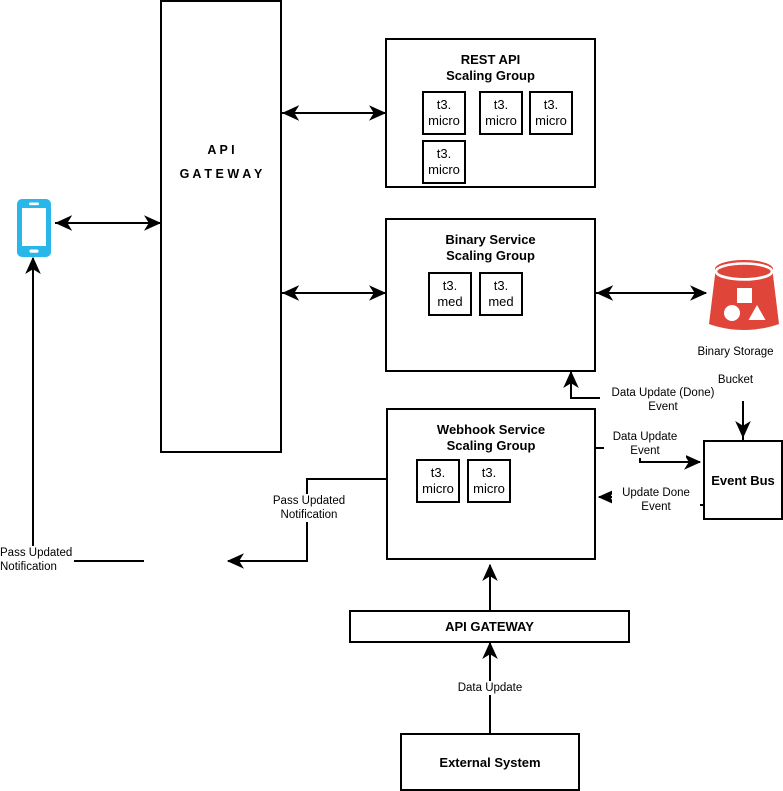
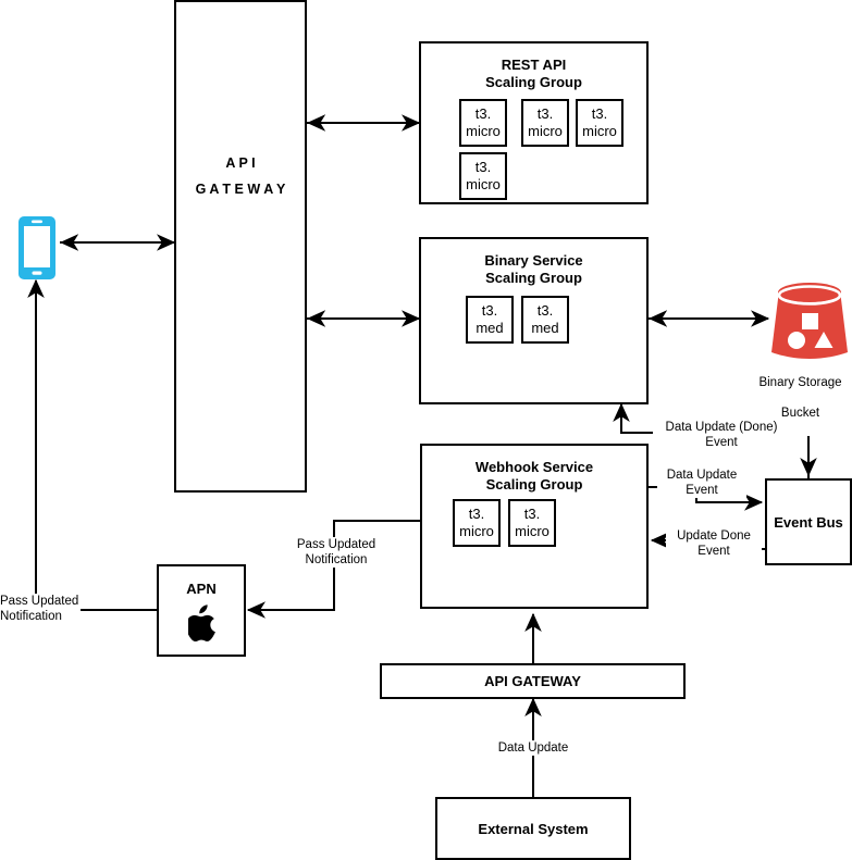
  A P I G A T E W A Y
  REST API
  Scaling Group
  t3.
  micro
  t3.
  micro
  t3.
  micro
  t3.
  micro
  Binary Service
  Scaling Group
  t3.
  med
  t3.
  med
  Webhook Service
  Scaling Group
  t3.
  micro
  t3.
  micro
  Event Bus
+ APN
  API GATEWAY
  External System
  Binary Storage
  Bucket
  Data Update (Done)
  Event
  Data Update
  Event
  Update Done
  Event
  Pass Updated
  Notification
  Pass Updated
  Notification
  Data Update
